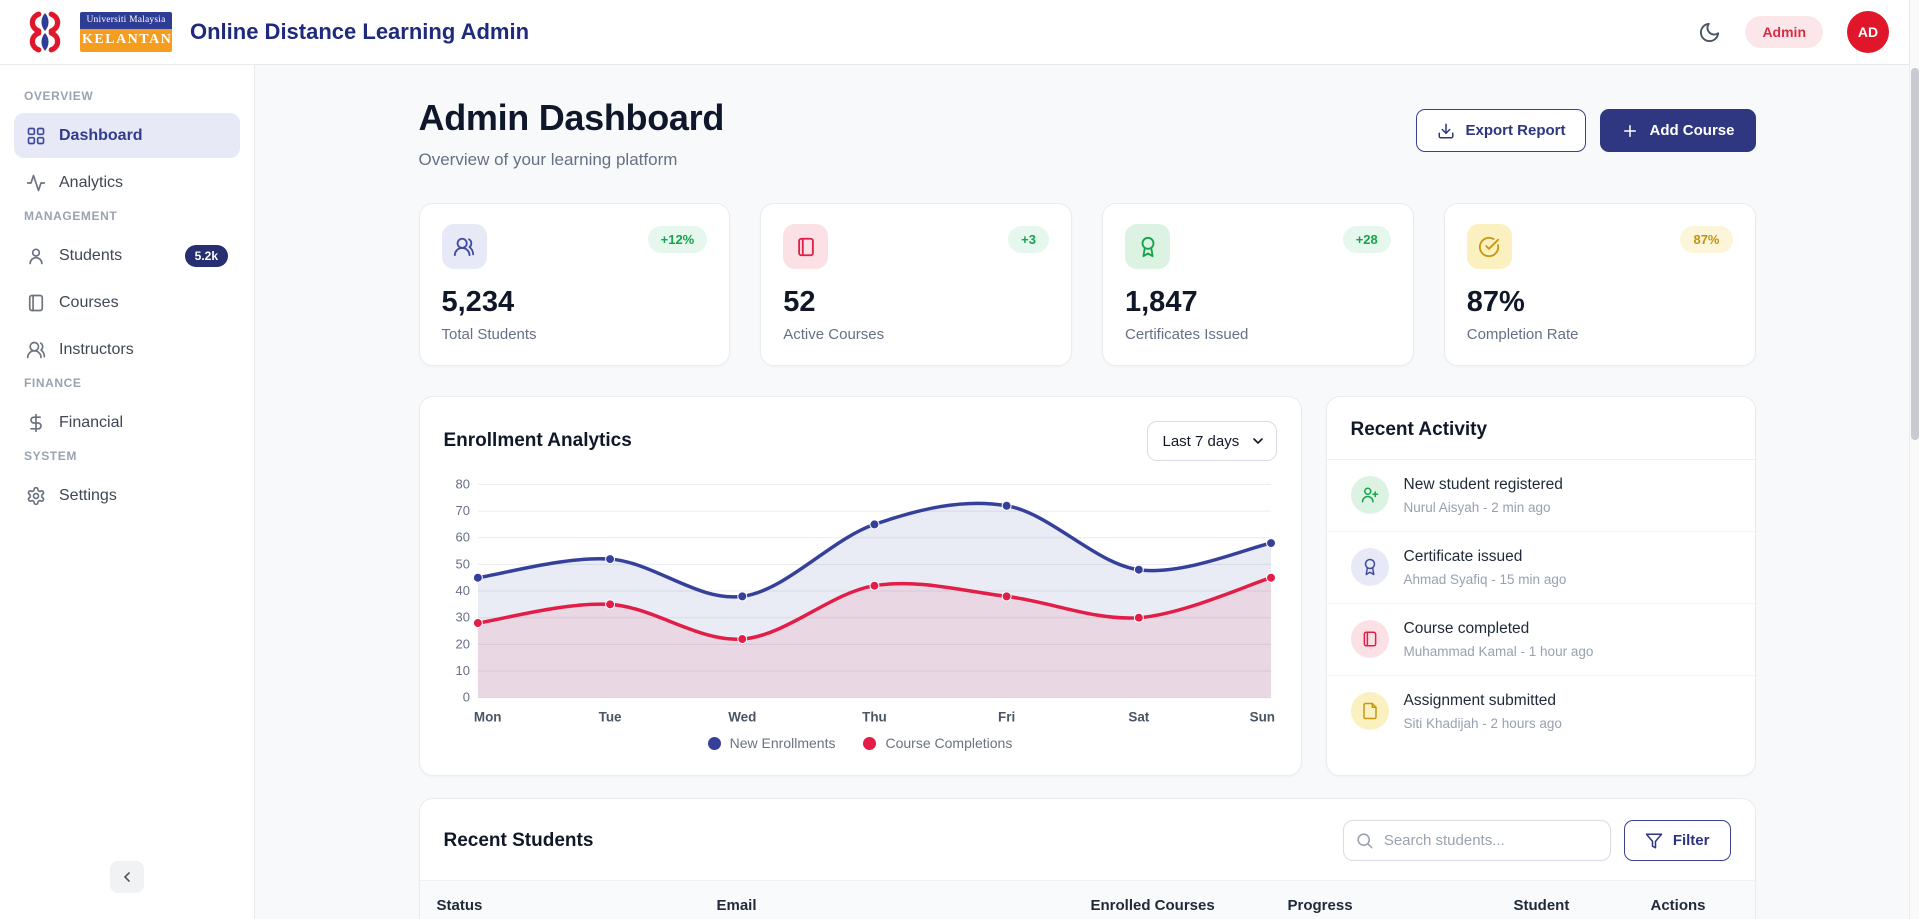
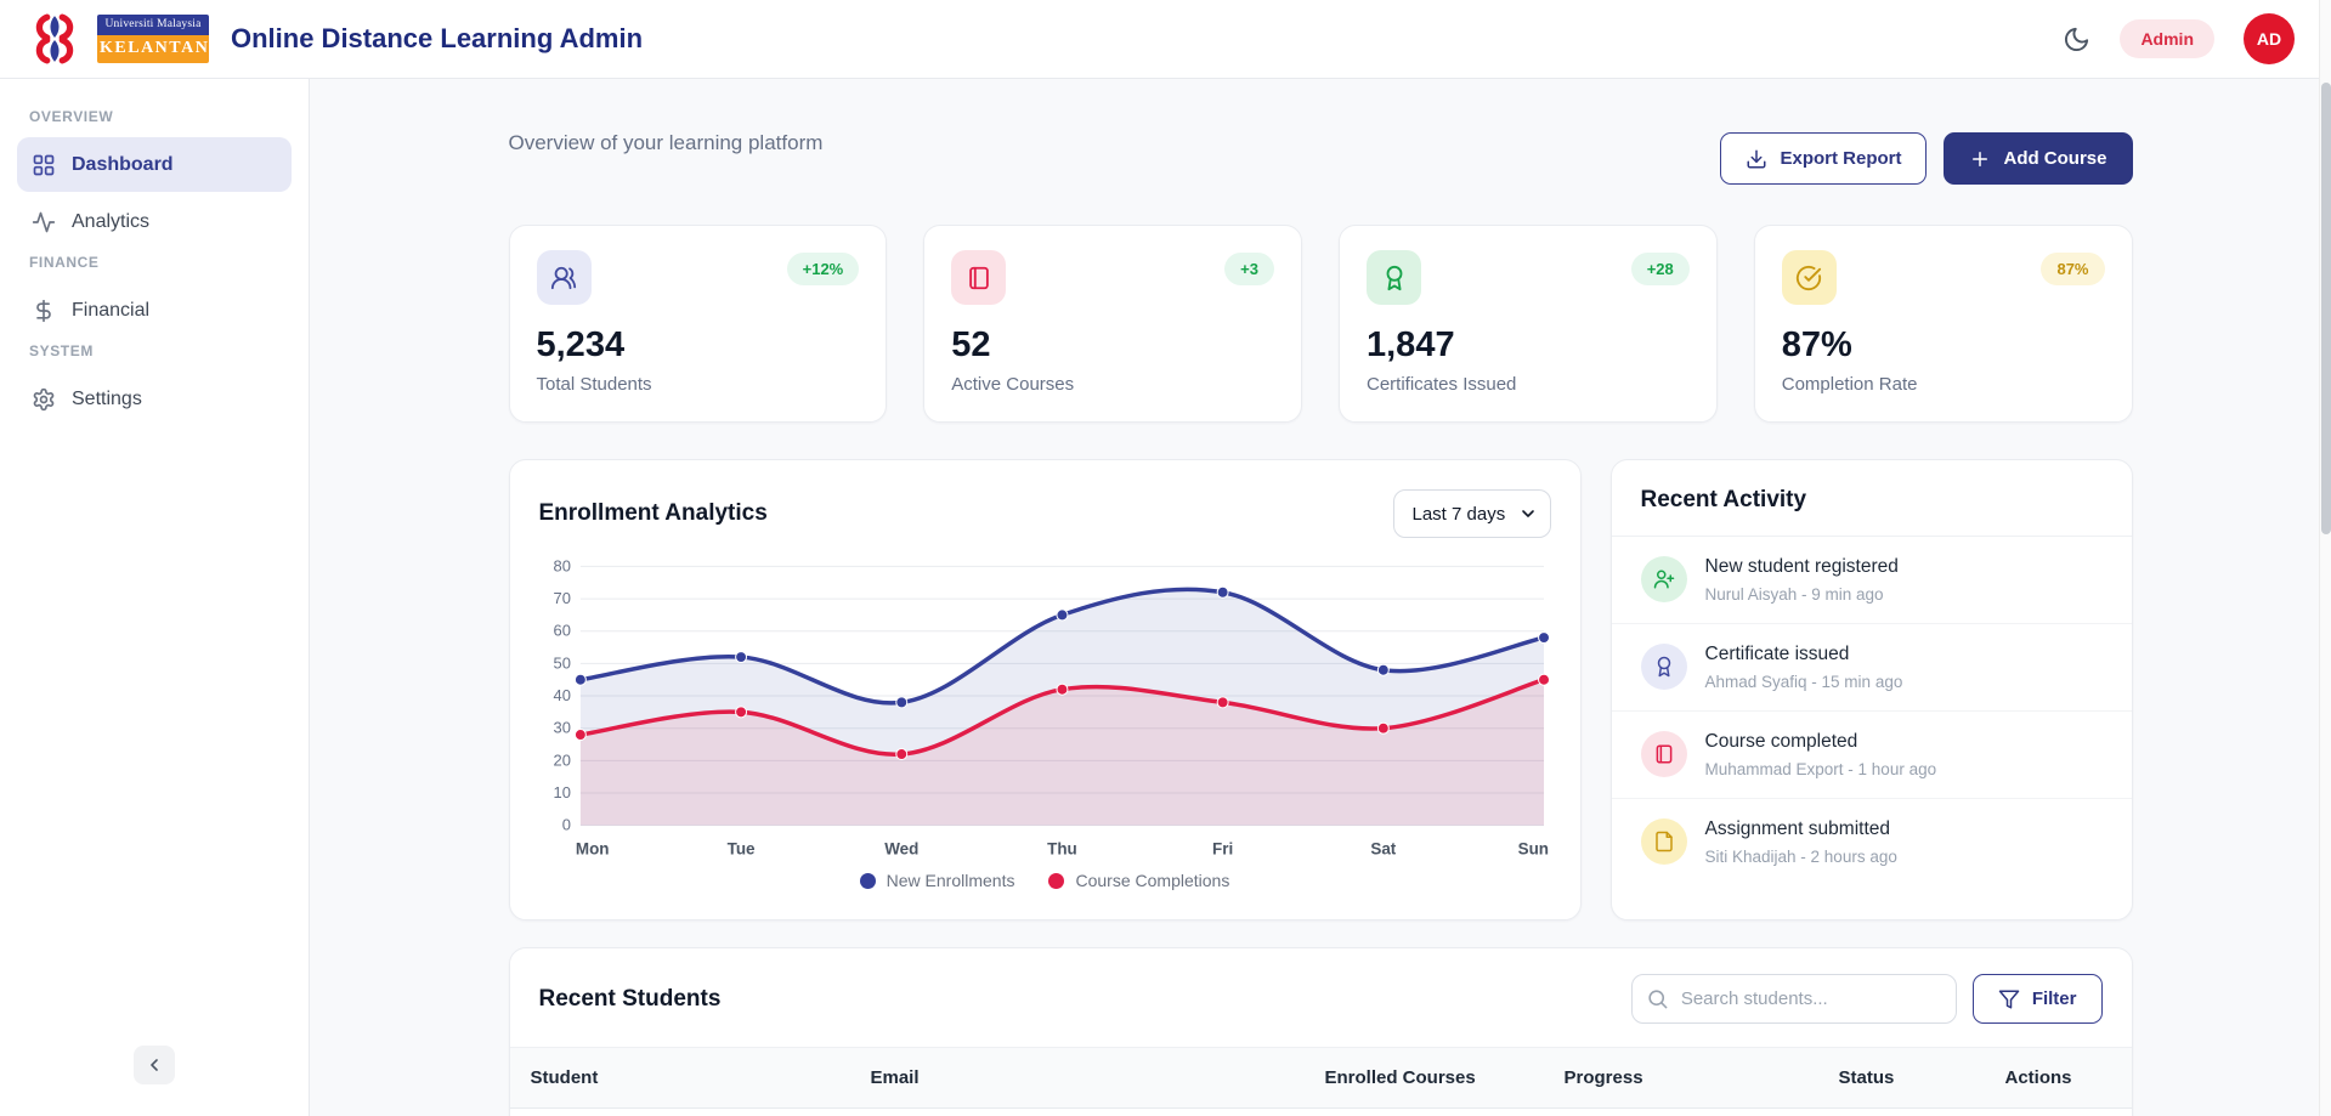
  Universiti Malaysia
  KELANTAN
  Online Distance Learning Admin
  Admin
  AD
  OVERVIEW
  Dashboard
  Analytics
- MANAGEMENT
- Students
- 5.2k
- Courses
- Instructors
  FINANCE
  Financial
  SYSTEM
  Settings
- Admin Dashboard
  Overview of your learning platform
  Export Report
  Add Course
  +12%
  5,234
  Total Students
  +3
  52
  Active Courses
  +28
  1,847
  Certificates Issued
  87%
  87%
  Completion Rate
  Enrollment Analytics
  Last 7 days
  0
  10
  20
  30
  40
  50
  60
  70
  80
  Mon
  Tue
  Wed
  Thu
  Fri
  Sat
  Sun
  New Enrollments
  Course Completions
  Recent Activity
  New student registered
- Nurul Aisyah - 2 min ago
+ Nurul Aisyah - 9 min ago
  Certificate issued
  Ahmad Syafiq - 15 min ago
  Course completed
- Muhammad Kamal - 1 hour ago
+ Muhammad Export - 1 hour ago
  Assignment submitted
  Siti Khadijah - 2 hours ago
  Recent Students
  Search students...
  Filter
- Status
+ Student
  Email
  Enrolled Courses
  Progress
- Student
+ Status
  Actions
